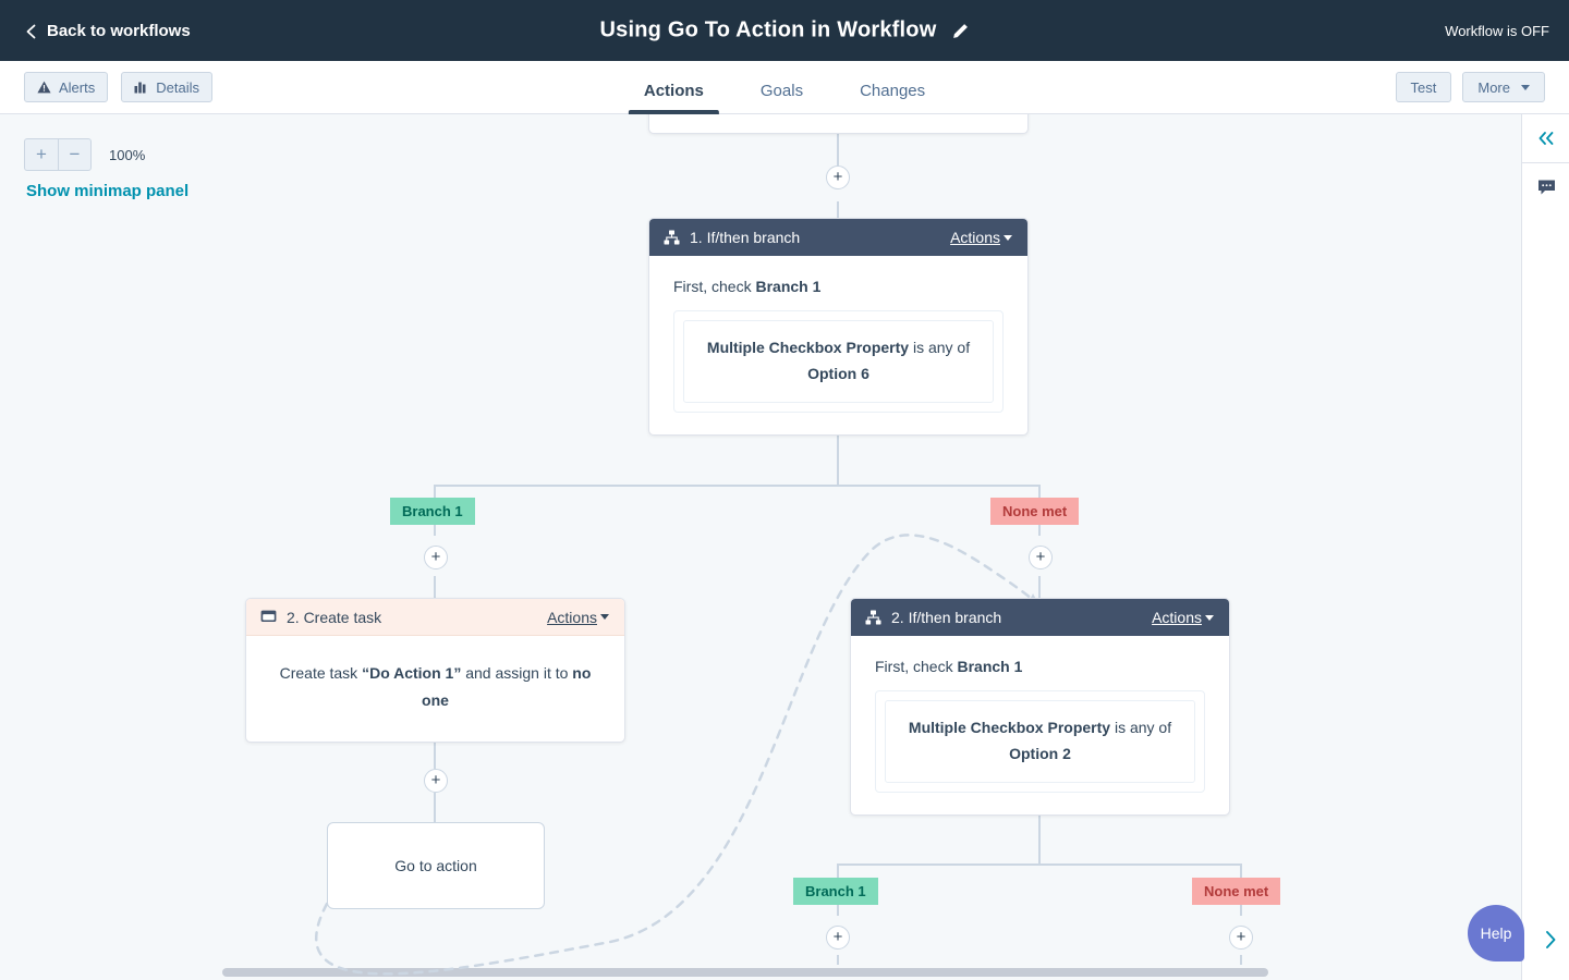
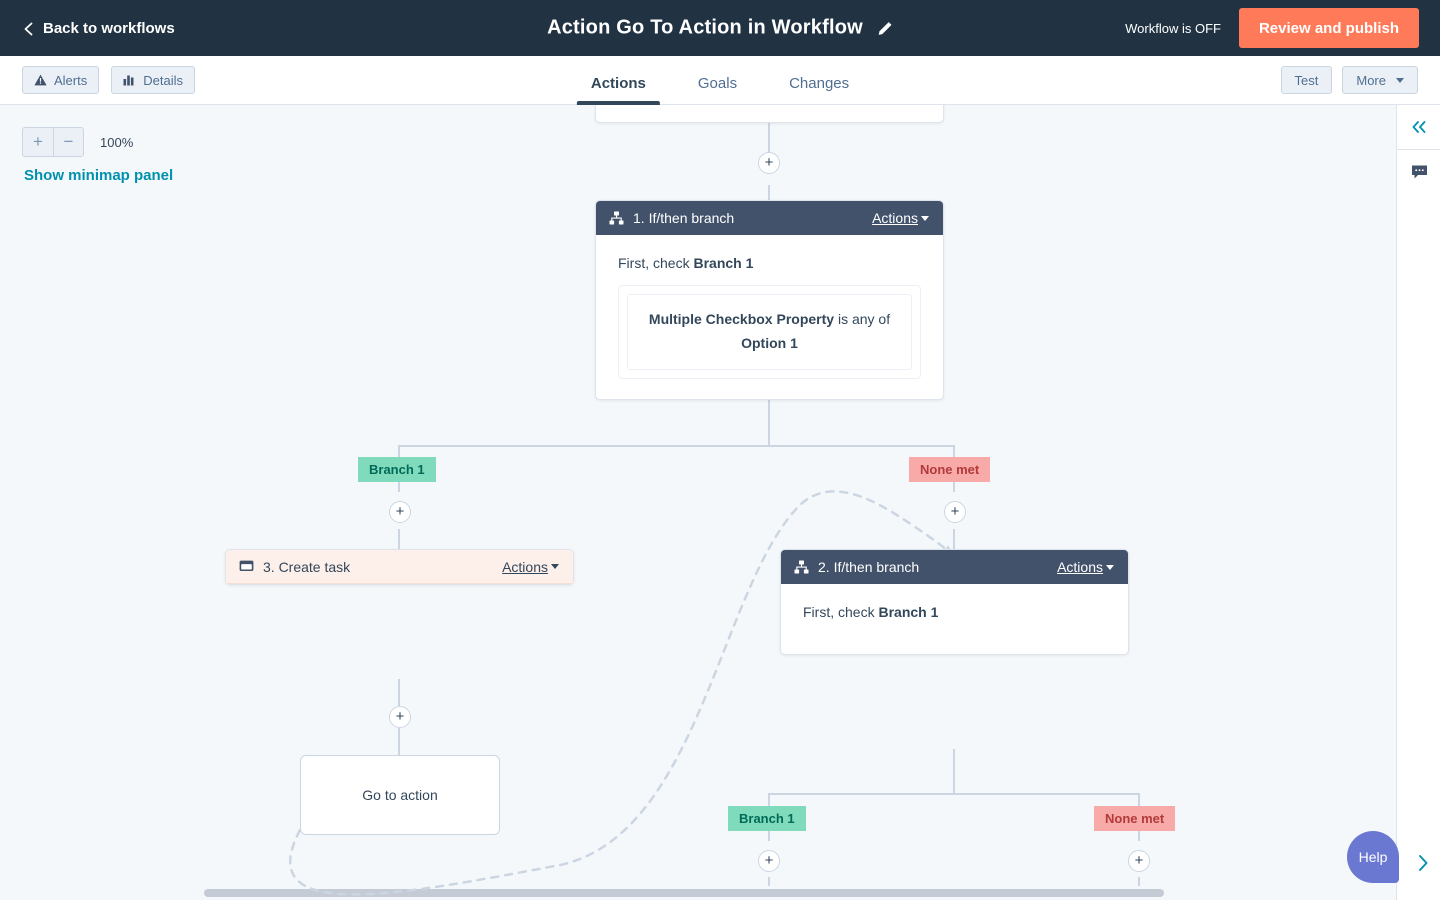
  Back to workflows
- Using Go To Action in Workflow
+ Action Go To Action in Workflow
  Workflow is OFF
+ Review and publish
  Alerts
  Details
  Actions
  Goals
  Changes
  Test
  More
  +
  −
  100%
  Show minimap panel
  +
  +
  +
  +
  +
  +
  1. If/then branch
  Actions
  First, check Branch 1
- Multiple Checkbox Property is any of Option 6
+ Multiple Checkbox Property is any of Option 1
  Branch 1
  None met
- 2. Create task
+ 3. Create task
  Actions
- Create task “Do Action 1” and assign it to no one
  Go to action
  2. If/then branch
  Actions
  First, check Branch 1
- Multiple Checkbox Property is any of Option 2
  Branch 1
  None met
  Help
